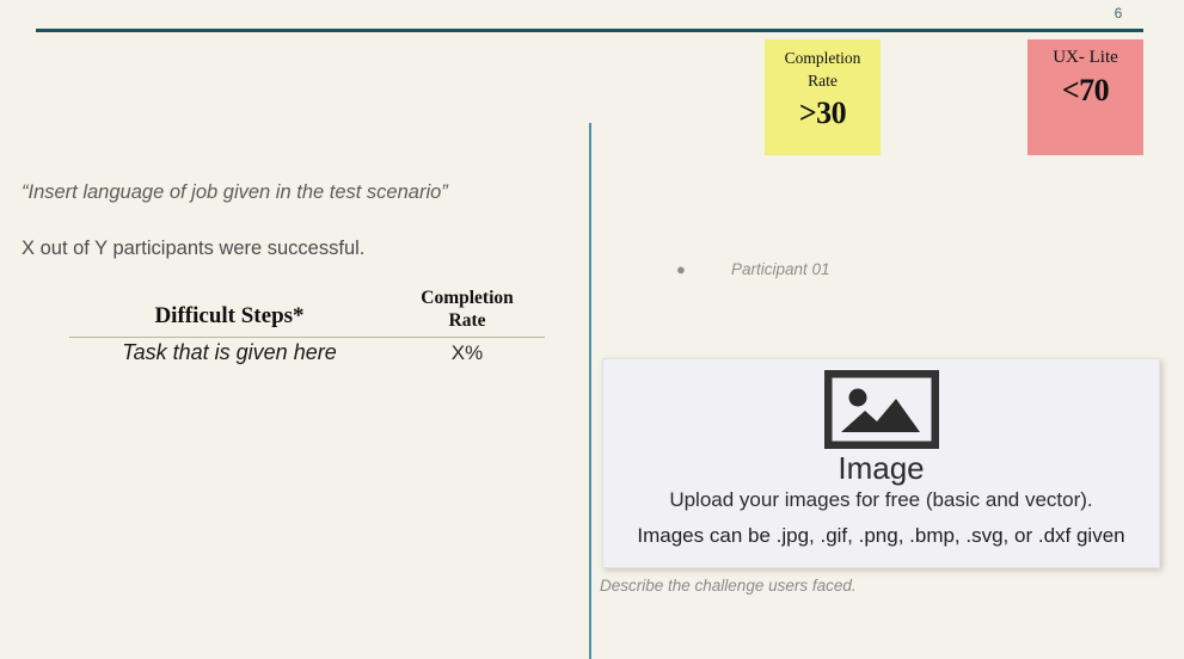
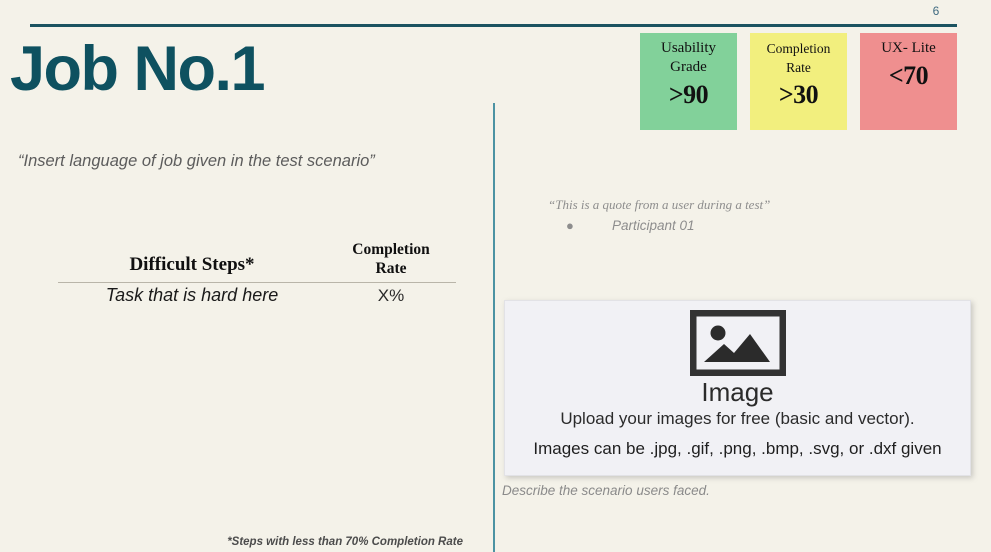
  6
+ Job No.1
+ Usability
+ Grade
+ >90
  Completion
  Rate
  >30
  UX- Lite
  <70
  “Insert language of job given in the test scenario”
- X out of Y participants were successful.
  Difficult Steps*
  Completion
  Rate
- Task that is given here
+ Task that is hard here
  X%
+ *Steps with less than 70% Completion Rate
+ “This is a quote from a user during a test”
  ●
  Participant 01
  Image
  Upload your images for free (basic and vector).
  Images can be .jpg, .gif, .png, .bmp, .svg, or .dxf given
- Describe the challenge users faced.
+ Describe the scenario users faced.
